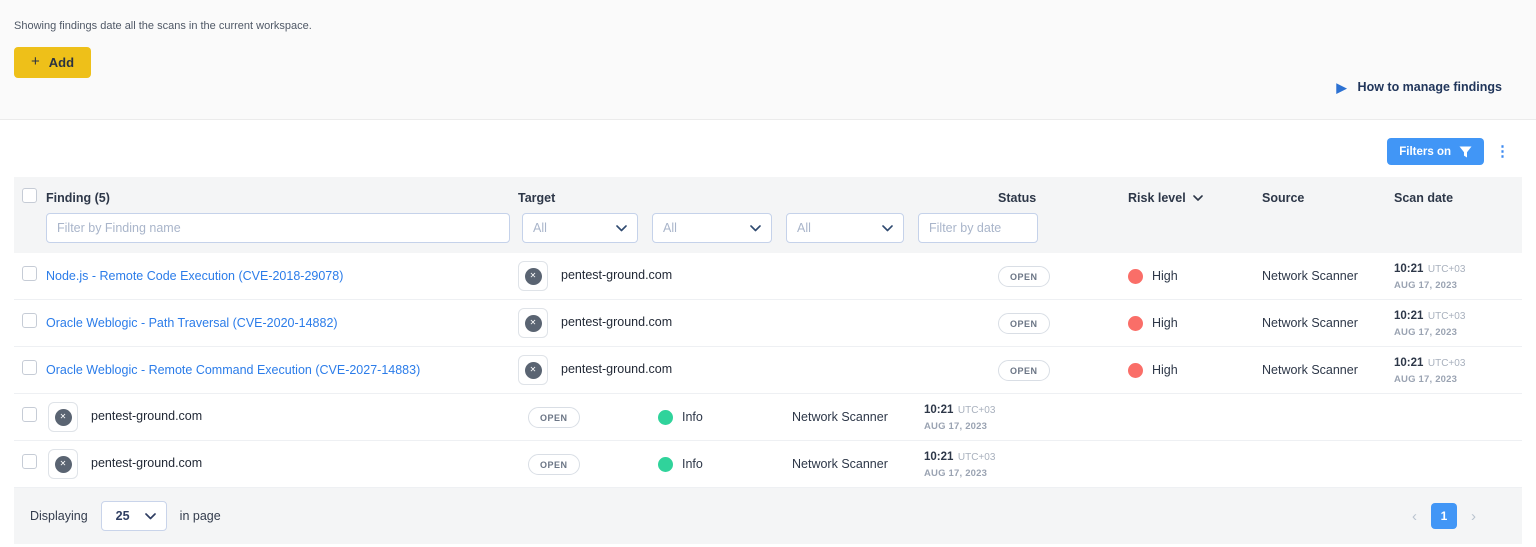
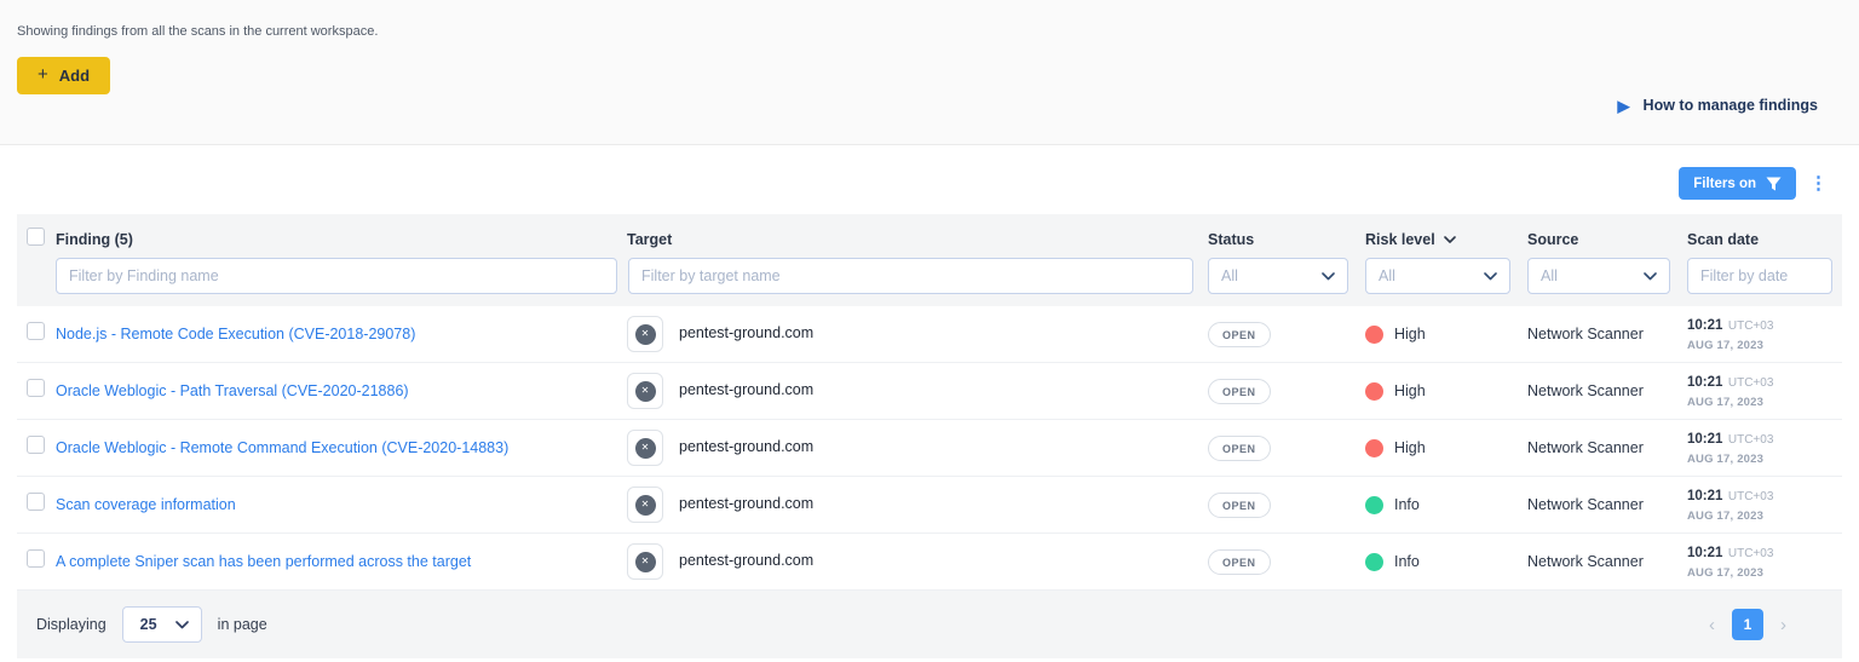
- Showing findings date all the scans in the current workspace.
+ Showing findings from all the scans in the current workspace.
  +
  Add
  ▶
  How to manage findings
  Filters on
  ⋮
  Finding (5)
  Target
  Status
  Risk level
  Source
  Scan date
  Filter by Finding name
+ Filter by target name
  All
  All
  All
  Filter by date
  Node.js - Remote Code Execution (CVE-2018-29078)
  ✕
  pentest-ground.com
  OPEN
  High
  Network Scanner
  10:21 UTC+03
  AUG 17, 2023
- Oracle Weblogic - Path Traversal (CVE-2020-14882)
+ Oracle Weblogic - Path Traversal (CVE-2020-21886)
  ✕
  pentest-ground.com
  OPEN
  High
  Network Scanner
  10:21 UTC+03
  AUG 17, 2023
- Oracle Weblogic - Remote Command Execution (CVE-2027-14883)
+ Oracle Weblogic - Remote Command Execution (CVE-2020-14883)
  ✕
  pentest-ground.com
  OPEN
  High
  Network Scanner
  10:21 UTC+03
  AUG 17, 2023
+ Scan coverage information
  ✕
  pentest-ground.com
  OPEN
  Info
  Network Scanner
  10:21 UTC+03
  AUG 17, 2023
+ A complete Sniper scan has been performed across the target
  ✕
  pentest-ground.com
  OPEN
  Info
  Network Scanner
  10:21 UTC+03
  AUG 17, 2023
  Displaying
  25
  in page
  ‹
  1
  ›
